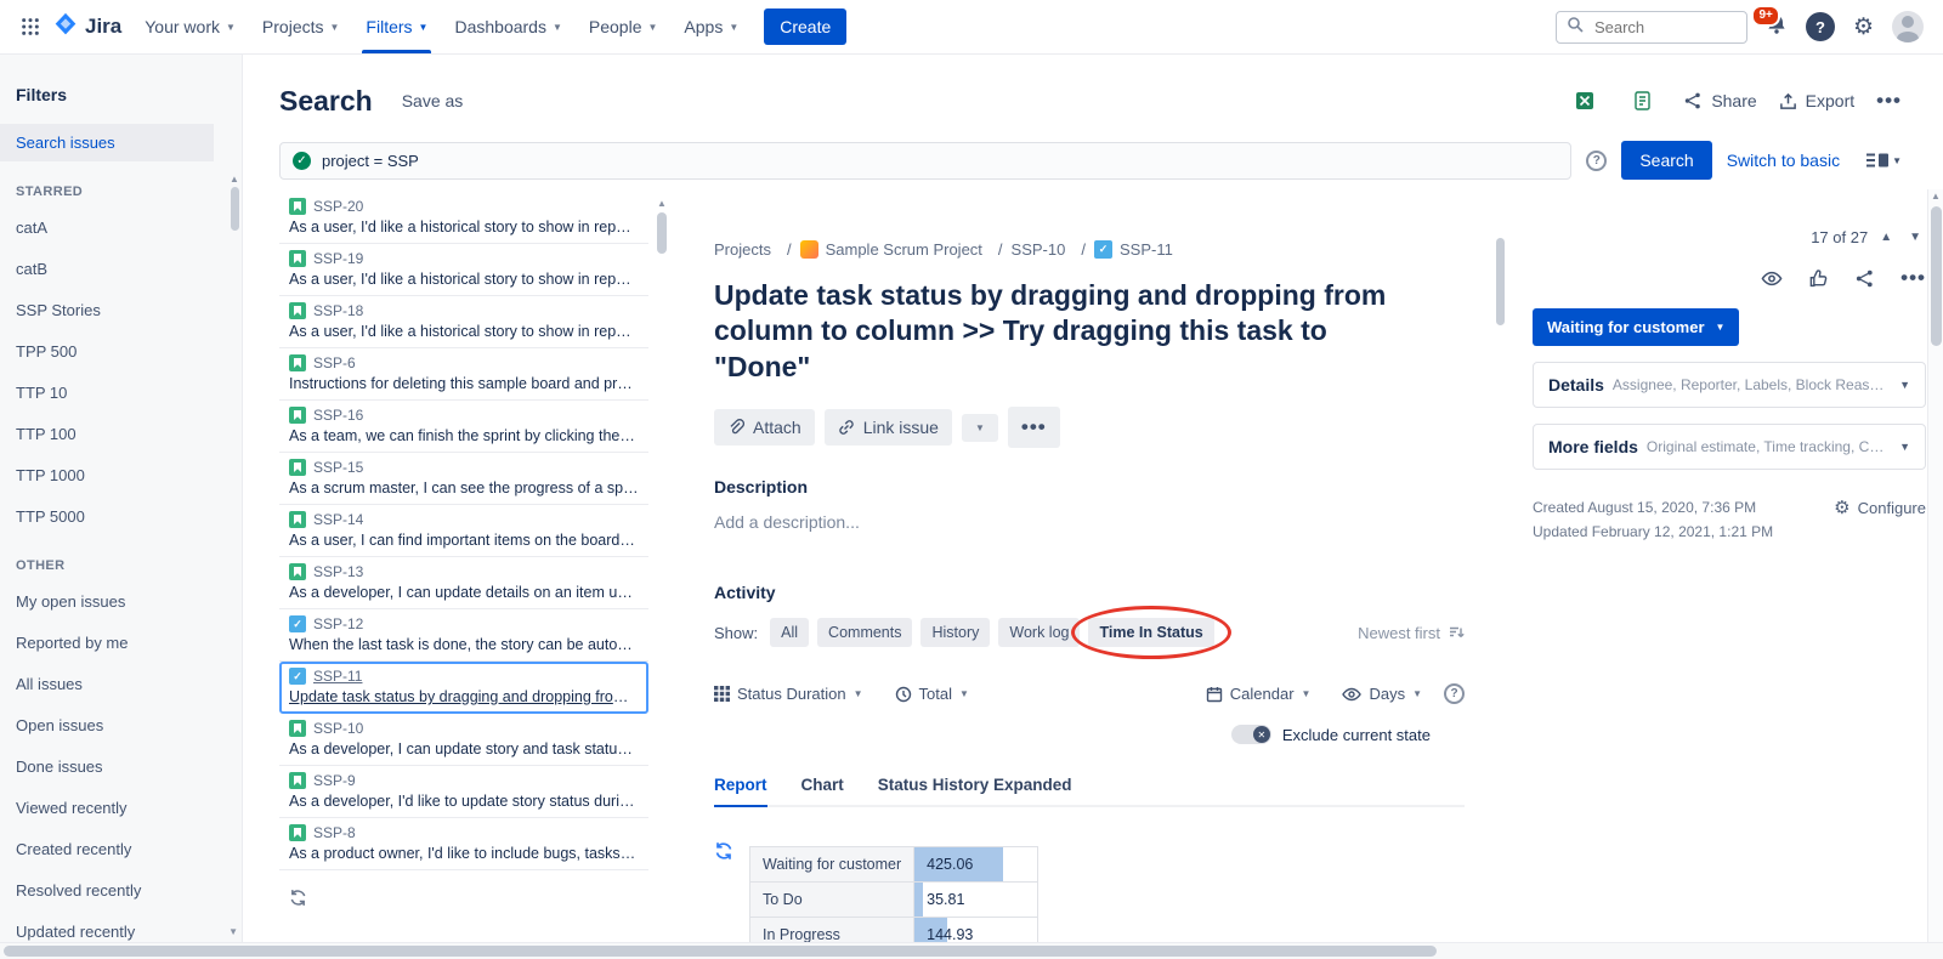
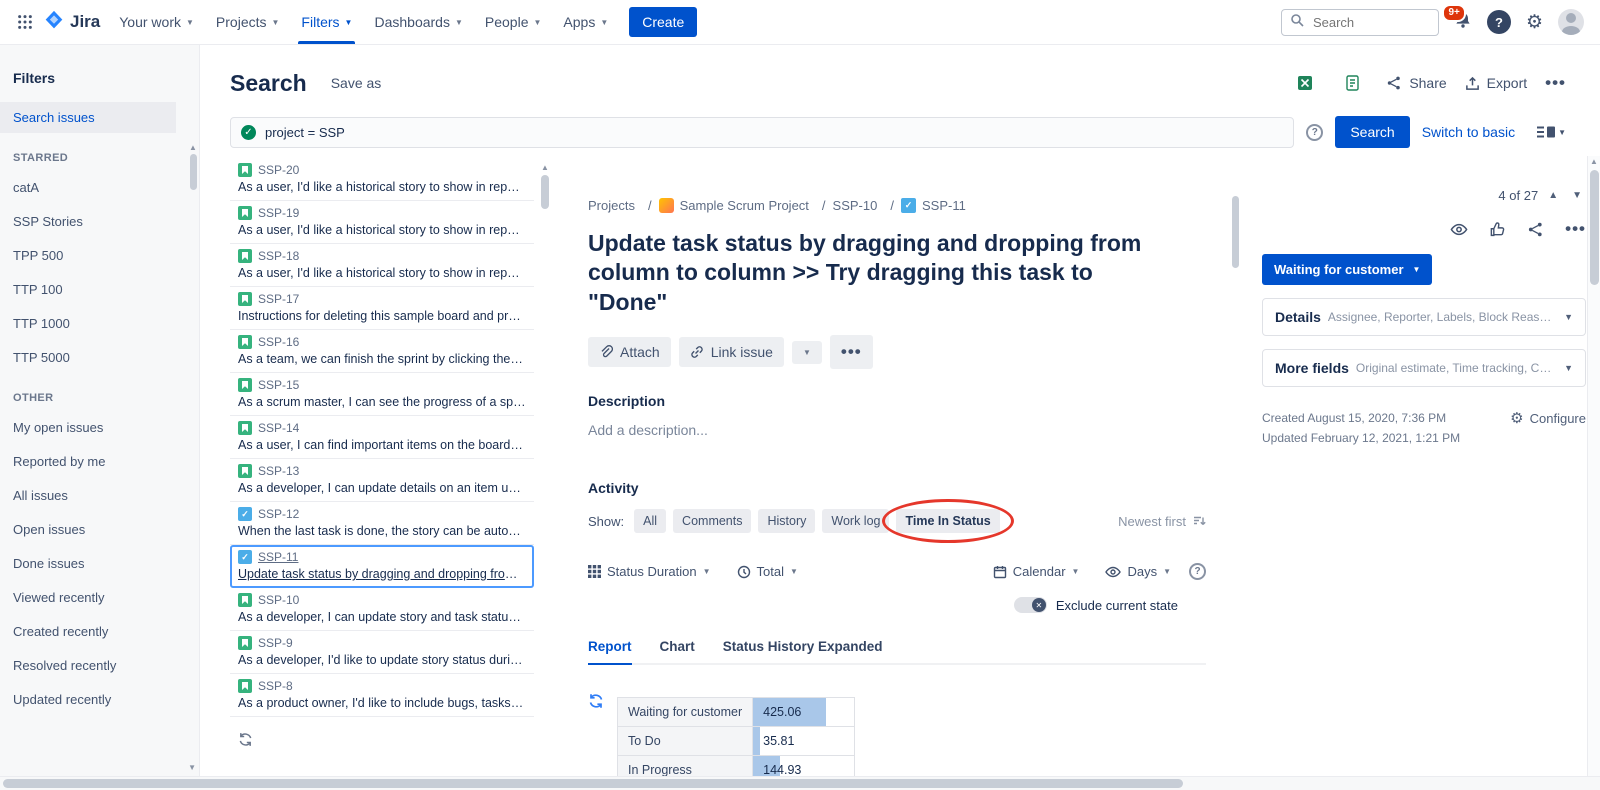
  Jira
  Your work
  ▼
  Projects
  ▼
  Filters
  ▼
  Dashboards
  ▼
  People
  ▼
  Apps
  ▼
  Create
  Search
  9+
  ?
  ⚙
  Filters
  Search issues
  STARRED
  catA
- catB
  SSP Stories
  TPP 500
- TTP 10
  TTP 100
  TTP 1000
  TTP 5000
  OTHER
  My open issues
  Reported by me
  All issues
  Open issues
  Done issues
  Viewed recently
  Created recently
  Resolved recently
  Updated recently
  ▲
  ▼
  Search
  Save as
  Share
  Export
  •••
  project = SSP
  ?
  Search
  Switch to basic
  ▼
  SSP-20
  As a user, I'd like a historical story to show in reports
  SSP-19
  As a user, I'd like a historical story to show in reports
  SSP-18
  As a user, I'd like a historical story to show in reports
- SSP-6
+ SSP-17
  Instructions for deleting this sample board and proje
  SSP-16
  As a team, we can finish the sprint by clicking the co
  SSP-15
  As a scrum master, I can see the progress of a sprin
  SSP-14
  As a user, I can find important items on the board by
  SSP-13
  As a developer, I can update details on an item usin
  SSP-12
  When the last task is done, the story can be automa
  SSP-11
  Update task status by dragging and dropping from c
  SSP-10
  As a developer, I can update story and task status w
  SSP-9
  As a developer, I'd like to update story status during
  SSP-8
  As a product owner, I'd like to include bugs, tasks an
  ▲
  Projects
  /
  Sample Scrum Project
  /
  SSP-10
  /
  SSP-11
  Update task status by dragging and dropping from column to column >> Try dragging this task to "Done"
  Attach
  Link issue
  ▼
  •••
  Description
  Add a description...
  Activity
  Show:
  All
  Comments
  History
  Work log
  Time In Status
  Newest first
  Status Duration
  ▼
  Total
  ▼
  Calendar
  ▼
  Days
  ▼
  ?
  ✕
  Exclude current state
  Report
  Chart
  Status History Expanded
  Waiting for customer	425.06
  To Do	35.81
  In Progress	144.93
- 17 of 27
+ 4 of 27
  ▲
  ▼
  •••
  Waiting for customer
  ▼
  Details
  Assignee, Reporter, Labels, Block Reason,
  ▼
  More fields
  Original estimate, Time tracking, Com
  ▼
  Created August 15, 2020, 7:36 PM
  Updated February 12, 2021, 1:21 PM
  ⚙
  Configure
  ▲
